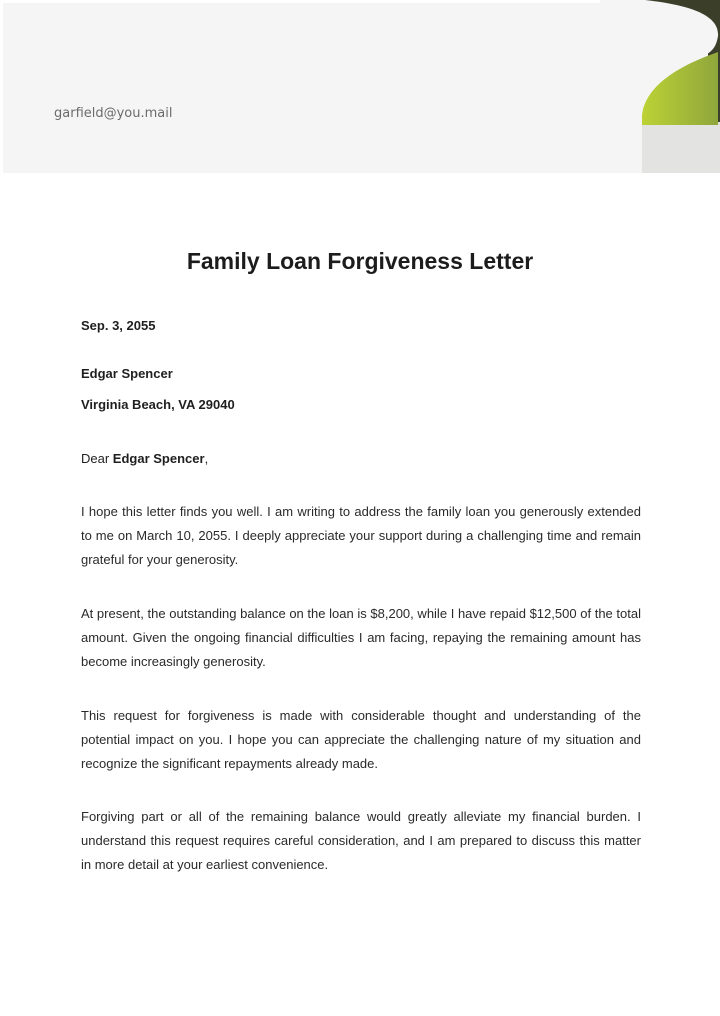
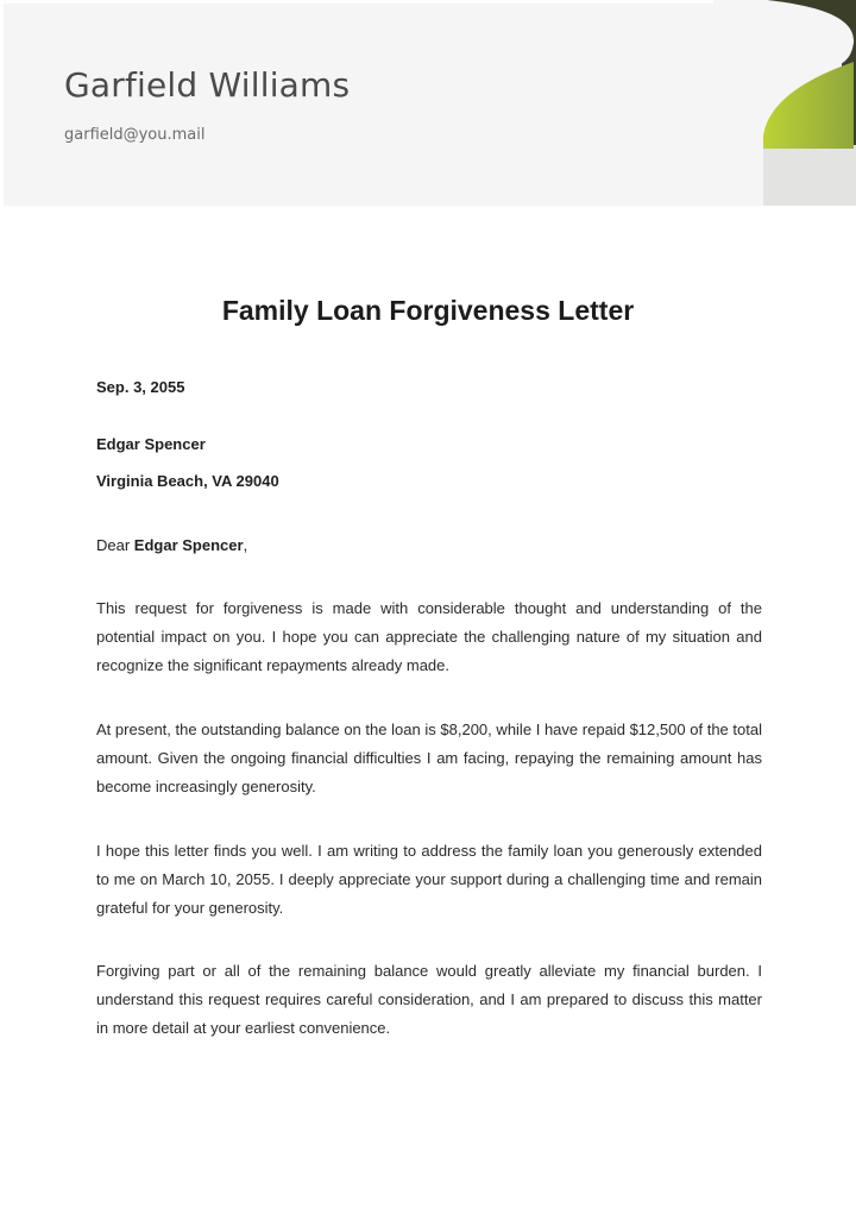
+ Garfield Williams
  garfield@you.mail
  Family Loan Forgiveness Letter
  Sep. 3, 2055
  Edgar Spencer
  Virginia Beach, VA 29040
  Dear Edgar Spencer,
- I hope this letter finds you well. I am writing to address the family loan you generously extended to me on March 10, 2055. I deeply appreciate your support during a challenging time and remain grateful for your generosity.
+ This request for forgiveness is made with considerable thought and understanding of the potential impact on you. I hope you can appreciate the challenging nature of my situation and recognize the significant repayments already made.
  At present, the outstanding balance on the loan is $8,200, while I have repaid $12,500 of the total amount. Given the ongoing financial difficulties I am facing, repaying the remaining amount has become increasingly generosity.
- This request for forgiveness is made with considerable thought and understanding of the potential impact on you. I hope you can appreciate the challenging nature of my situation and recognize the significant repayments already made.
+ I hope this letter finds you well. I am writing to address the family loan you generously extended to me on March 10, 2055. I deeply appreciate your support during a challenging time and remain grateful for your generosity.
  Forgiving part or all of the remaining balance would greatly alleviate my financial burden. I understand this request requires careful consideration, and I am prepared to discuss this matter in more detail at your earliest convenience.
